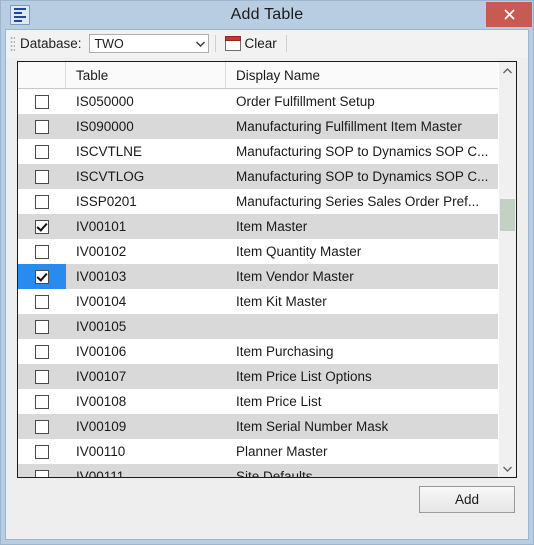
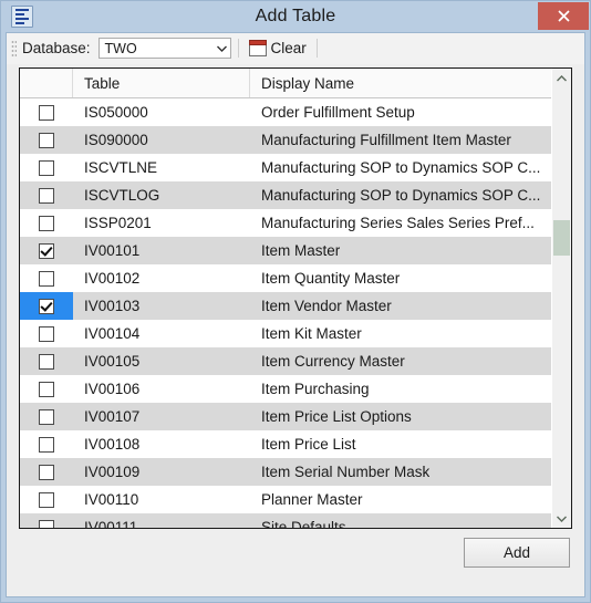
  Add Table
  Database:
  TWO
  Clear
  Table
  Display Name
  IS050000
  Order Fulfillment Setup
  IS090000
  Manufacturing Fulfillment Item Master
  ISCVTLNE
  Manufacturing SOP to Dynamics SOP C...
  ISCVTLOG
  Manufacturing SOP to Dynamics SOP C...
  ISSP0201
- Manufacturing Series Sales Order Pref...
+ Manufacturing Series Sales Series Pref...
  IV00101
  Item Master
  IV00102
  Item Quantity Master
  IV00103
  Item Vendor Master
  IV00104
  Item Kit Master
  IV00105
+ Item Currency Master
  IV00106
  Item Purchasing
  IV00107
  Item Price List Options
  IV00108
  Item Price List
  IV00109
  Item Serial Number Mask
  IV00110
  Planner Master
  IV00111
  Site Defaults
  Add
